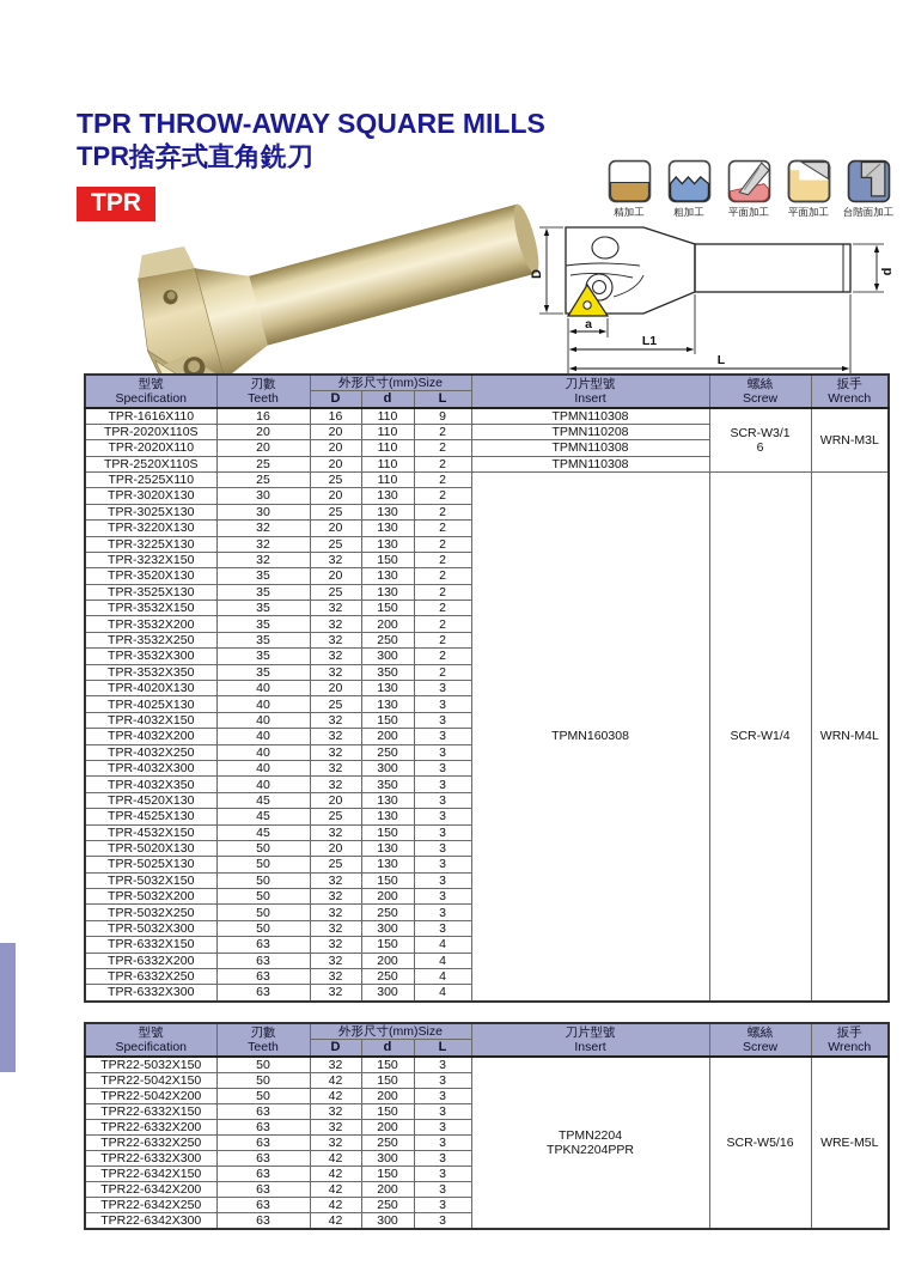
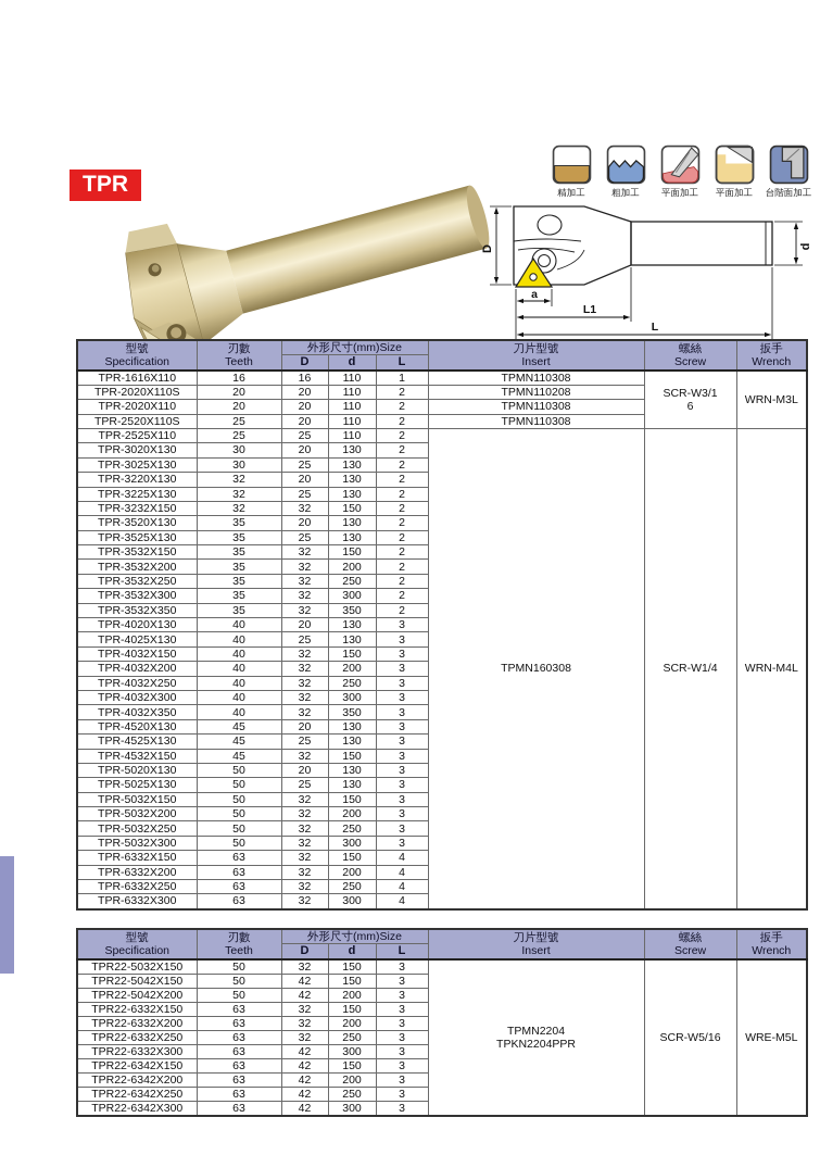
- TPR THROW-AWAY SQUARE MILLS
- TPR捨弃式直角銑刀
  TPR
  精加工
  粗加工
  平面加工
  平面加工
  台階面加工
  a
  L1
  L
  型號Specification	刃數Teeth	外形尺寸(mm)Size	刀片型號Insert	螺絲Screw	扳手Wrench
  D	d	L
- TPR-1616X110	16	16	110	9	TPMN110308	SCR-W3/1 6	WRN-M3L
+ TPR-1616X110	16	16	110	1	TPMN110308	SCR-W3/1 6	WRN-M3L
  TPR-2020X110S	20	20	110	2	TPMN110208
  TPR-2020X110	20	20	110	2	TPMN110308
  TPR-2520X110S	25	20	110	2	TPMN110308
  TPR-2525X110	25	25	110	2	TPMN160308	SCR-W1/4	WRN-M4L
  TPR-3020X130	30	20	130	2
  TPR-3025X130	30	25	130	2
  TPR-3220X130	32	20	130	2
  TPR-3225X130	32	25	130	2
  TPR-3232X150	32	32	150	2
  TPR-3520X130	35	20	130	2
  TPR-3525X130	35	25	130	2
  TPR-3532X150	35	32	150	2
  TPR-3532X200	35	32	200	2
  TPR-3532X250	35	32	250	2
  TPR-3532X300	35	32	300	2
  TPR-3532X350	35	32	350	2
  TPR-4020X130	40	20	130	3
  TPR-4025X130	40	25	130	3
  TPR-4032X150	40	32	150	3
  TPR-4032X200	40	32	200	3
  TPR-4032X250	40	32	250	3
  TPR-4032X300	40	32	300	3
  TPR-4032X350	40	32	350	3
  TPR-4520X130	45	20	130	3
  TPR-4525X130	45	25	130	3
  TPR-4532X150	45	32	150	3
  TPR-5020X130	50	20	130	3
  TPR-5025X130	50	25	130	3
  TPR-5032X150	50	32	150	3
  TPR-5032X200	50	32	200	3
  TPR-5032X250	50	32	250	3
  TPR-5032X300	50	32	300	3
  TPR-6332X150	63	32	150	4
  TPR-6332X200	63	32	200	4
  TPR-6332X250	63	32	250	4
  TPR-6332X300	63	32	300	4
  型號Specification	刃數Teeth	外形尺寸(mm)Size	刀片型號Insert	螺絲Screw	扳手Wrench
  D	d	L
  TPR22-5032X150	50	32	150	3	TPMN2204 TPKN2204PPR	SCR-W5/16	WRE-M5L
  TPR22-5042X150	50	42	150	3
  TPR22-5042X200	50	42	200	3
  TPR22-6332X150	63	32	150	3
  TPR22-6332X200	63	32	200	3
  TPR22-6332X250	63	32	250	3
  TPR22-6332X300	63	42	300	3
  TPR22-6342X150	63	42	150	3
  TPR22-6342X200	63	42	200	3
  TPR22-6342X250	63	42	250	3
  TPR22-6342X300	63	42	300	3
